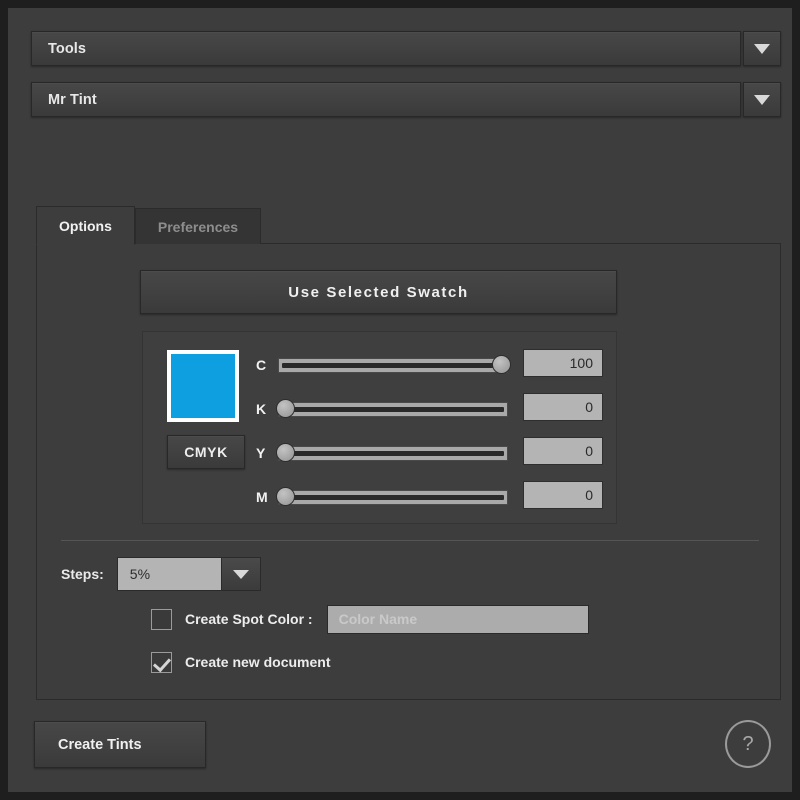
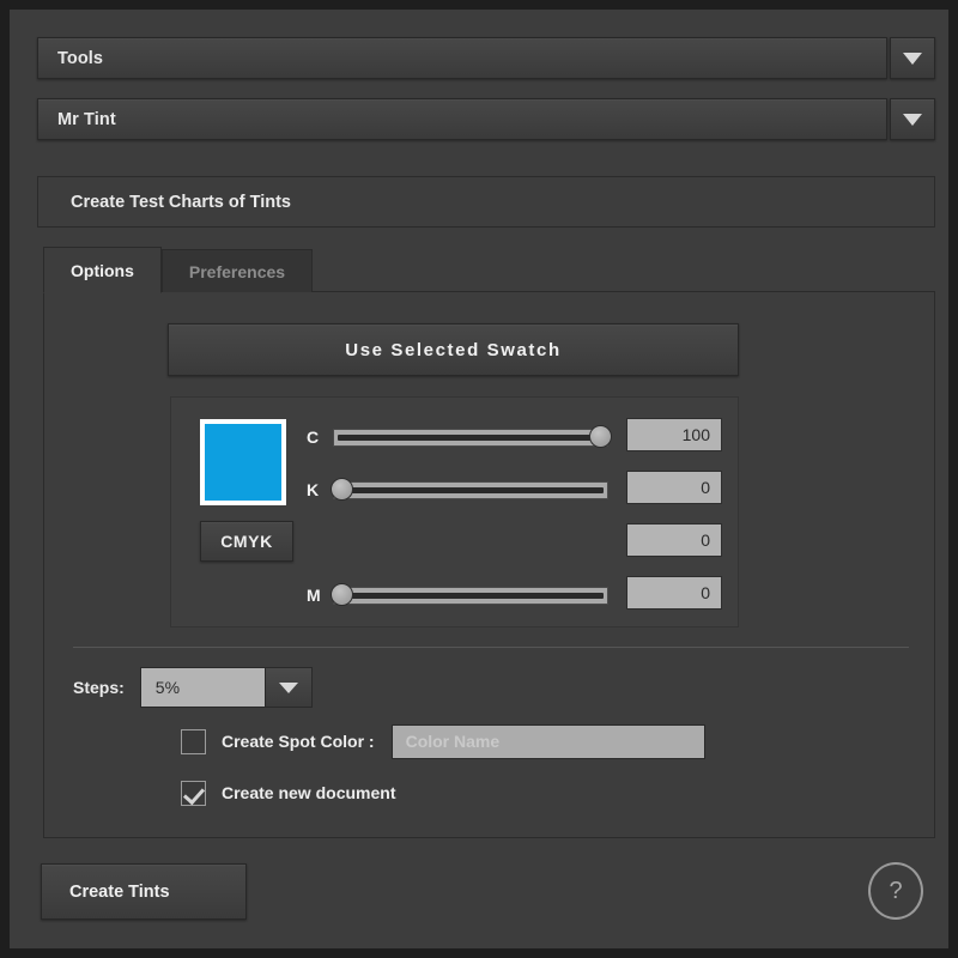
  Tools
  Mr Tint
+ Create Test Charts of Tints
  Options
  Preferences
  Use Selected Swatch
  CMYK
  C
  100
  K
  0
- Y
  0
  M
  0
  Steps:
  5%
  Create Spot Color :
  Color Name
  Create new document
  Create Tints
  ?
